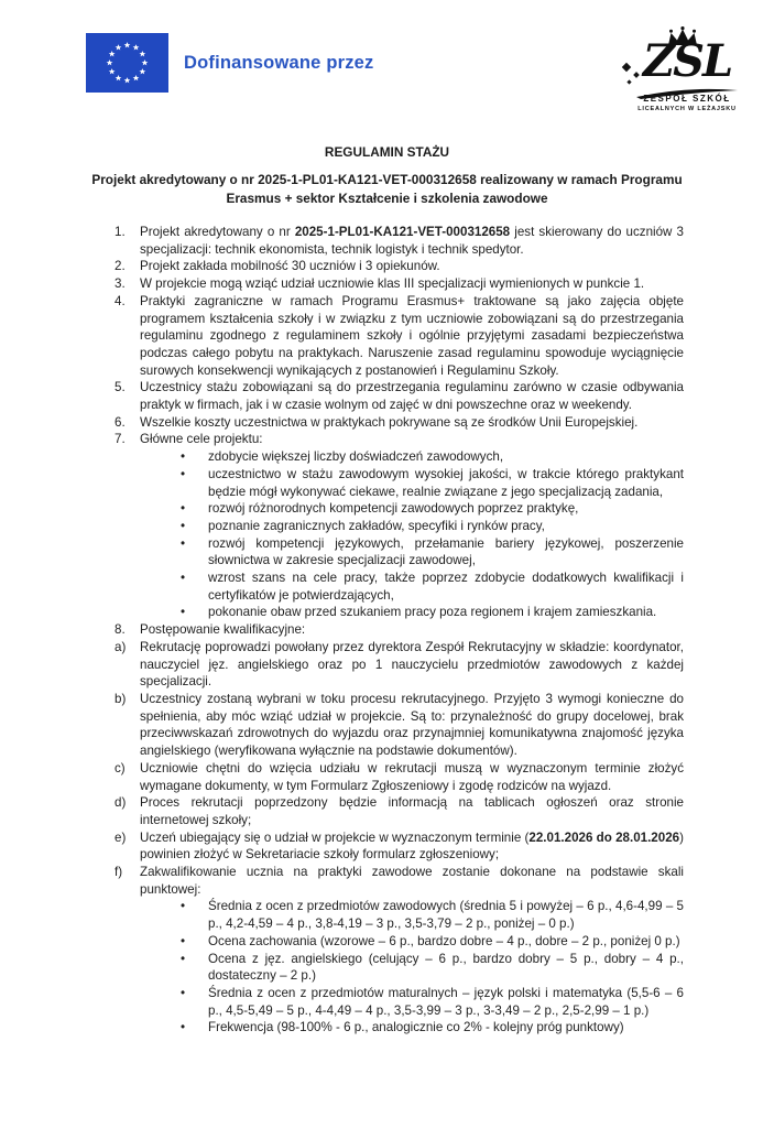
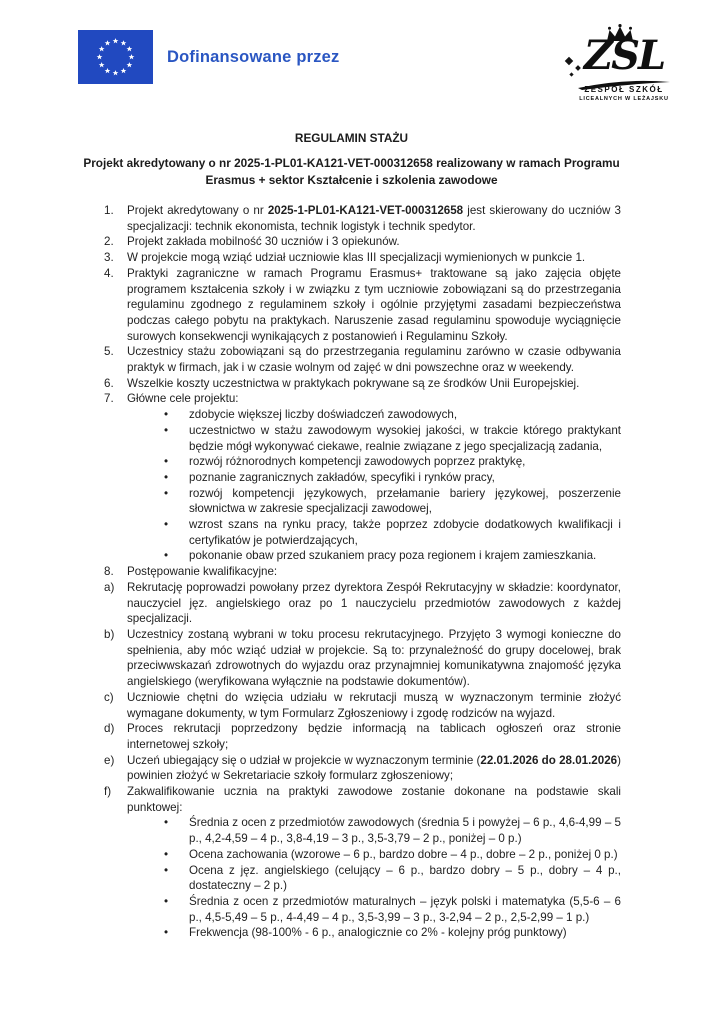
  Dofinansowane przez
  ZSL
  ZESPÓŁ SZKÓŁ
  REGULAMIN STAŻU
  Projekt akredytowany o nr 2025-1-PL01-KA121-VET-000312658 realizowany w ramach Programu Erasmus + sektor Kształcenie i szkolenia zawodowe
  1.
  Projekt akredytowany o nr 2025-1-PL01-KA121-VET-000312658 jest skierowany do uczniów 3 specjalizacji: technik ekonomista, technik logistyk i technik spedytor.
  2.
  Projekt zakłada mobilność 30 uczniów i 3 opiekunów.
  3.
  W projekcie mogą wziąć udział uczniowie klas III specjalizacji wymienionych w punkcie 1.
  4.
  Praktyki zagraniczne w ramach Programu Erasmus+ traktowane są jako zajęcia objęte programem kształcenia szkoły i w związku z tym uczniowie zobowiązani są do przestrzegania regulaminu zgodnego z regulaminem szkoły i ogólnie przyjętymi zasadami bezpieczeństwa podczas całego pobytu na praktykach. Naruszenie zasad regulaminu spowoduje wyciągnięcie surowych konsekwencji wynikających z postanowień i Regulaminu Szkoły.
  5.
  Uczestnicy stażu zobowiązani są do przestrzegania regulaminu zarówno w czasie odbywania praktyk w firmach, jak i w czasie wolnym od zajęć w dni powszechne oraz w weekendy.
  6.
  Wszelkie koszty uczestnictwa w praktykach pokrywane są ze środków Unii Europejskiej.
  7.
  Główne cele projektu:
  •
  zdobycie większej liczby doświadczeń zawodowych,
  •
  uczestnictwo w stażu zawodowym wysokiej jakości, w trakcie którego praktykant będzie mógł wykonywać ciekawe, realnie związane z jego specjalizacją zadania,
  •
  rozwój różnorodnych kompetencji zawodowych poprzez praktykę,
  •
  poznanie zagranicznych zakładów, specyfiki i rynków pracy,
  •
  rozwój kompetencji językowych, przełamanie bariery językowej, poszerzenie słownictwa w zakresie specjalizacji zawodowej,
  •
- wzrost szans na cele pracy, także poprzez zdobycie dodatkowych kwalifikacji i certyfikatów je potwierdzających,
+ wzrost szans na rynku pracy, także poprzez zdobycie dodatkowych kwalifikacji i certyfikatów je potwierdzających,
  •
  pokonanie obaw przed szukaniem pracy poza regionem i krajem zamieszkania.
  8.
  Postępowanie kwalifikacyjne:
  a)
  Rekrutację poprowadzi powołany przez dyrektora Zespół Rekrutacyjny w składzie: koordynator, nauczyciel jęz. angielskiego oraz po 1 nauczycielu przedmiotów zawodowych z każdej specjalizacji.
  b)
  Uczestnicy zostaną wybrani w toku procesu rekrutacyjnego. Przyjęto 3 wymogi konieczne do spełnienia, aby móc wziąć udział w projekcie. Są to: przynależność do grupy docelowej, brak przeciwwskazań zdrowotnych do wyjazdu oraz przynajmniej komunikatywna znajomość języka angielskiego (weryfikowana wyłącznie na podstawie dokumentów).
  c)
  Uczniowie chętni do wzięcia udziału w rekrutacji muszą w wyznaczonym terminie złożyć wymagane dokumenty, w tym Formularz Zgłoszeniowy i zgodę rodziców na wyjazd.
  d)
  Proces rekrutacji poprzedzony będzie informacją na tablicach ogłoszeń oraz stronie internetowej szkoły;
  e)
  Uczeń ubiegający się o udział w projekcie w wyznaczonym terminie (22.01.2026 do 28.01.2026) powinien złożyć w Sekretariacie szkoły formularz zgłoszeniowy;
  f)
  Zakwalifikowanie ucznia na praktyki zawodowe zostanie dokonane na podstawie skali punktowej:
  •
  Średnia z ocen z przedmiotów zawodowych (średnia 5 i powyżej – 6 p., 4,6-4,99 – 5 p., 4,2-4,59 – 4 p., 3,8-4,19 – 3 p., 3,5-3,79 – 2 p., poniżej – 0 p.)
  •
  Ocena zachowania (wzorowe – 6 p., bardzo dobre – 4 p., dobre – 2 p., poniżej 0 p.)
  •
  Ocena z jęz. angielskiego (celujący – 6 p., bardzo dobry – 5 p., dobry – 4 p., dostateczny – 2 p.)
  •
- Średnia z ocen z przedmiotów maturalnych – język polski i matematyka (5,5-6 – 6 p., 4,5-5,49 – 5 p., 4-4,49 – 4 p., 3,5-3,99 – 3 p., 3-3,49 – 2 p., 2,5-2,99 – 1 p.)
+ Średnia z ocen z przedmiotów maturalnych – język polski i matematyka (5,5-6 – 6 p., 4,5-5,49 – 5 p., 4-4,49 – 4 p., 3,5-3,99 – 3 p., 3-2,94 – 2 p., 2,5-2,99 – 1 p.)
  •
  Frekwencja (98-100% - 6 p., analogicznie co 2% - kolejny próg punktowy)
